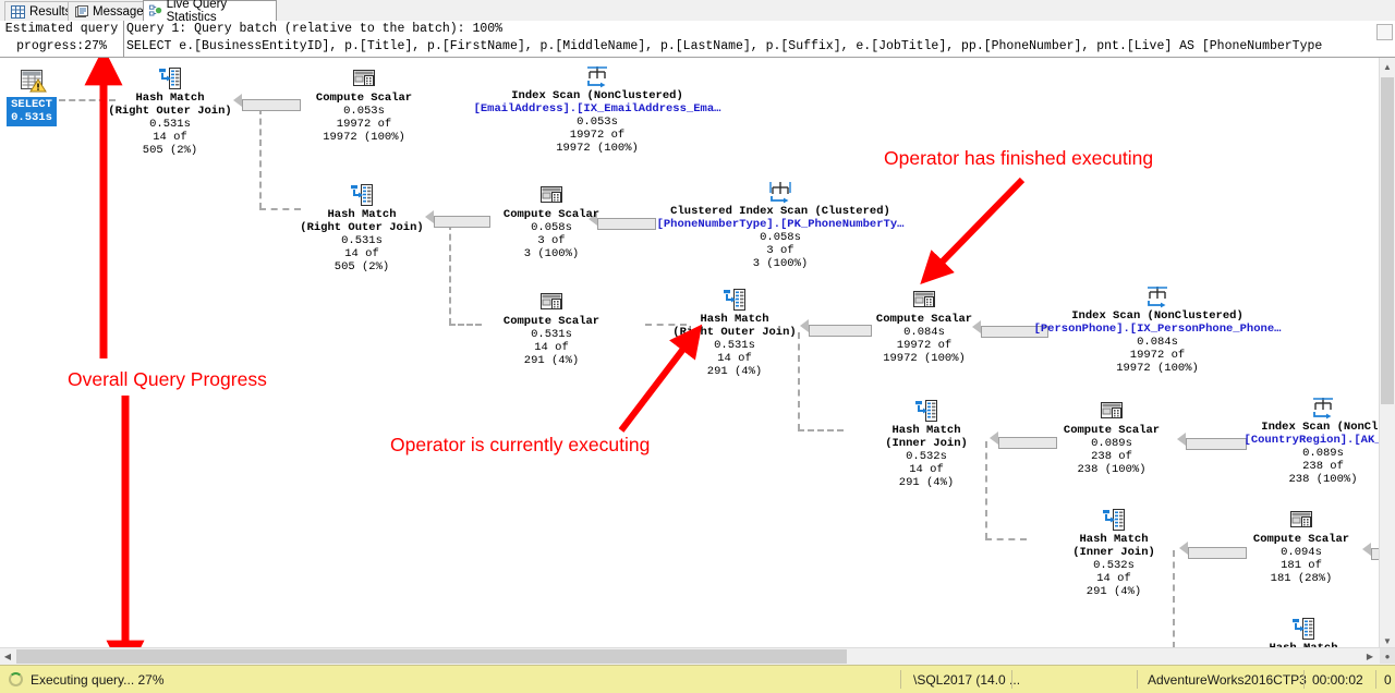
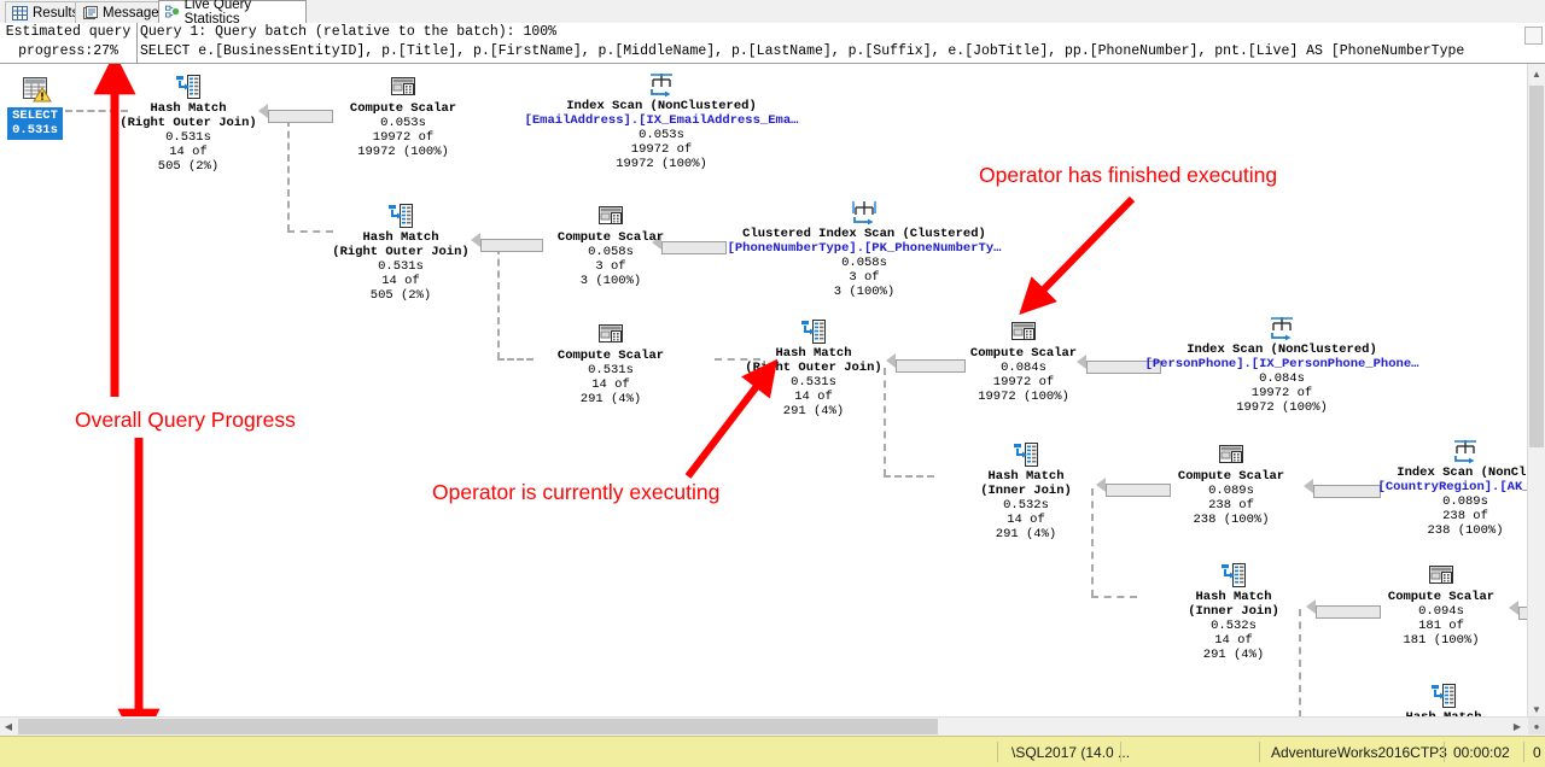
  Result
  Message
  Live Query Statistics
  Estimated query
  progress:27%
  Query 1: Query batch (relative to the batch): 100%
  SELECT e.[BusinessEntityID], p.[Title], p.[FirstName], p.[MiddleName], p.[LastName], p.[Suffix], e.[JobTitle], pp.[PhoneNumber], pnt.[Live] AS [PhoneNumberType
  SELECT
  0.531s
  Hash Match
  (Right Outer Join)
  0.531s
  14 of
  505 (2%)
  Compute Scalar
  0.053s
  19972 of
  19972 (100%)
  Index Scan (NonClustered)
  [EmailAddress].[IX_EmailAddress_Ema…
  0.053s
  19972 of
  19972 (100%)
  Hash Match
  (Right Outer Join)
  0.531s
  14 of
  505 (2%)
  Compute Scalar
  0.058s
  3 of
  3 (100%)
  Clustered Index Scan (Clustered)
  [PhoneNumberType].[PK_PhoneNumberTy…
  0.058s
  3 of
  3 (100%)
  Compute Scalar
  0.531s
  14 of
  291 (4%)
  Hash Match
  (Right Outer Join)
  0.531s
  14 of
  291 (4%)
  Compute Scalar
  0.084s
  19972 of
  19972 (100%)
  Index Scan (NonClustered)
  [PersonPhone].[IX_PersonPhone_Phone…
  0.084s
  19972 of
  19972 (100%)
  Hash Match
  (Inner Join)
  0.532s
  14 of
  291 (4%)
  Compute Scalar
  0.089s
  238 of
  238 (100%)
  Index Scan (NonCl
  [CountryRegion].[AK
  0.089s
  238 of
  238 (100%)
  Hash Match
  (Inner Join)
  0.532s
  14 of
  291 (4%)
  Compute Scalar
  0.094s
  181 of
- 181 (28%)
+ 181 (100%)
  Operator has finished executing
  Operator is currently executing
  Overall Query Progress
  ▲
  ▼
  ◀
  ▶
  ●
- Executing query... 27%
  \SQL2017 (14.0..
  AdventureWorks2016CTP
  00:00:02
